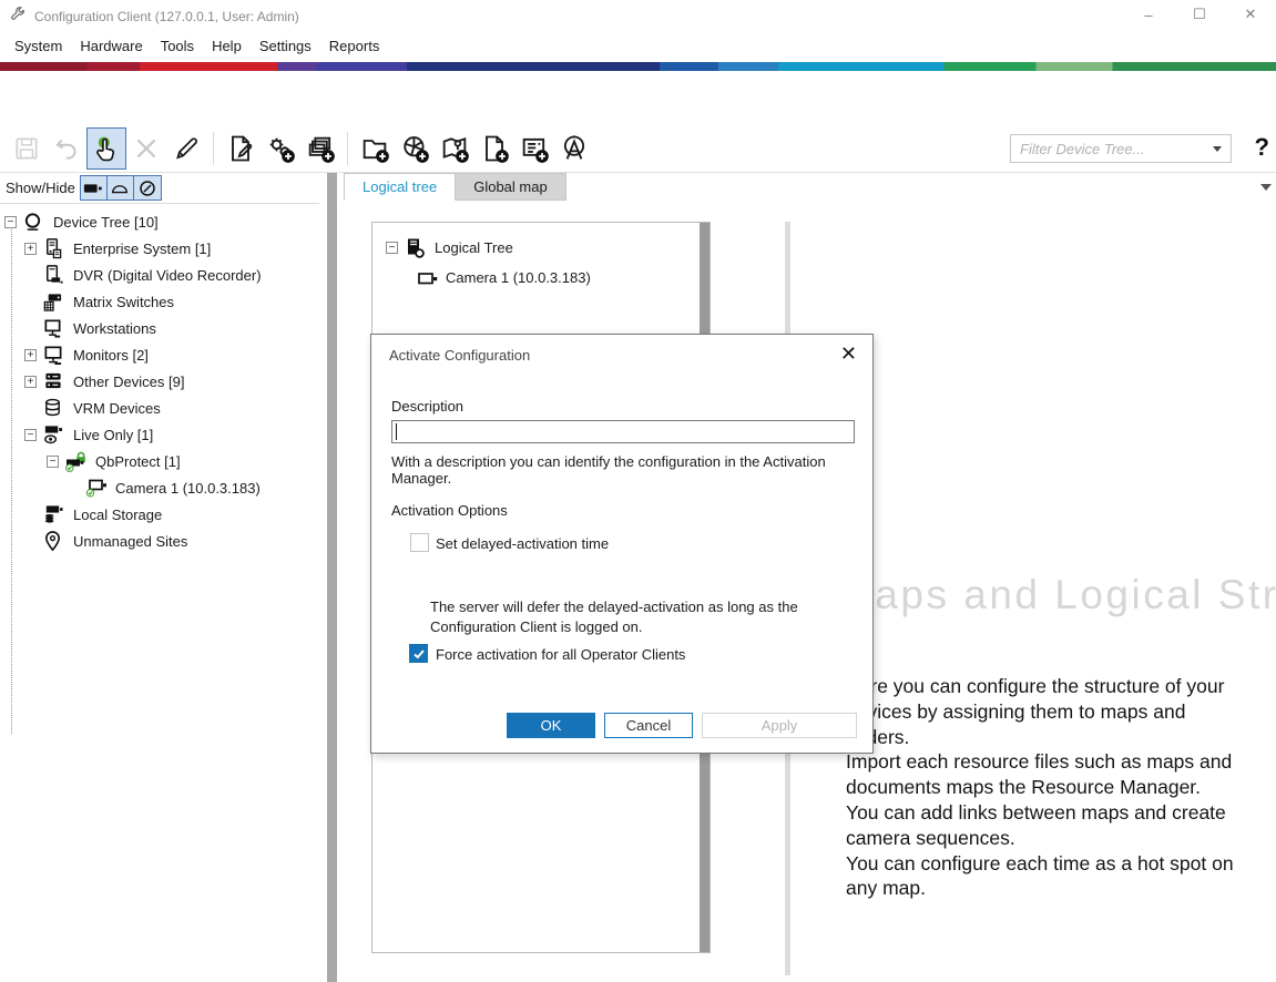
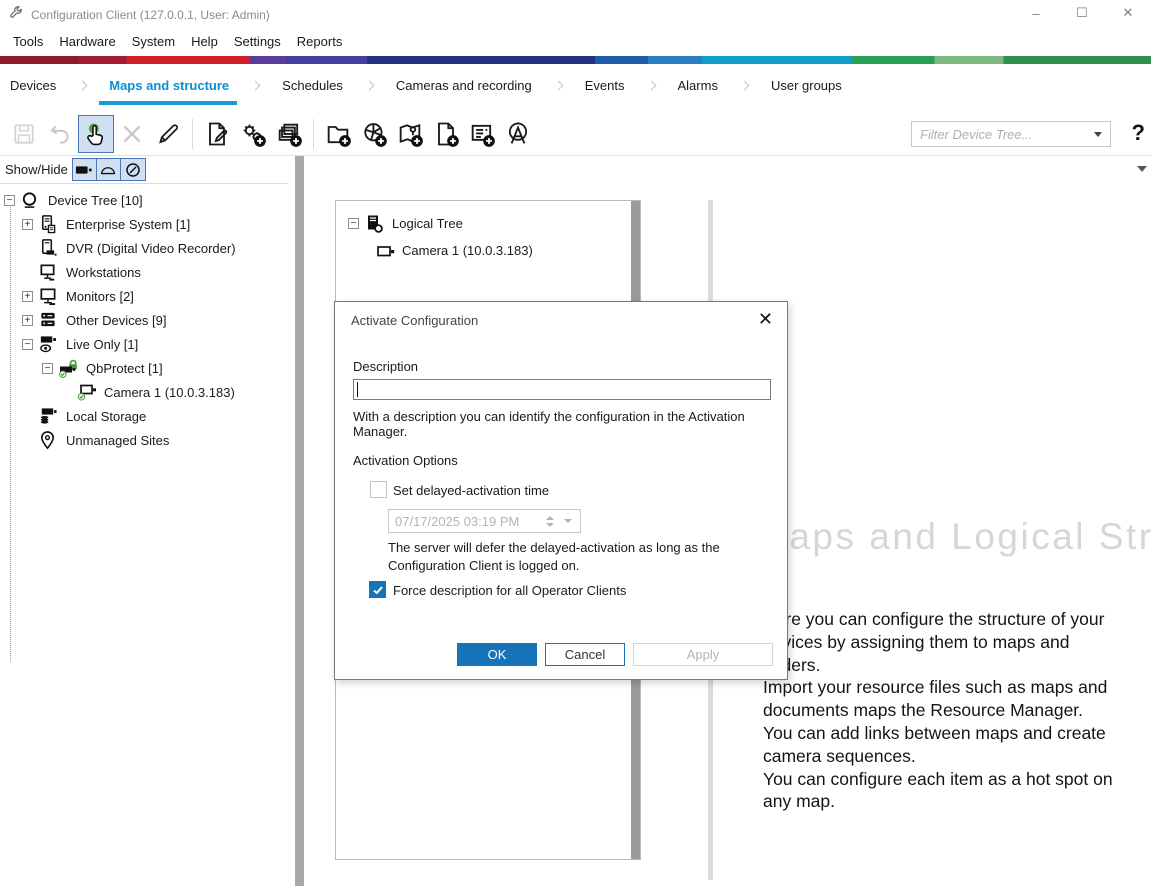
  Configuration Client (127.0.0.1, User: Admin)
  –
  ☐
  ✕
- System
+ Tools
  Hardware
- Tools
+ System
  Help
  Settings
  Reports
+ Devices
+ Maps and structure
+ Schedules
+ Cameras and recording
+ Events
+ Alarms
+ User groups
  Filter Device Tree...
  ?
  Show/Hide
  −
  Device Tree [10]
  +
  Enterprise System [1]
  DVR (Digital Video Recorder)
- Matrix Switches
  Workstations
  +
  Monitors [2]
  +
  Other Devices [9]
- VRM Devices
  −
  Live Only [1]
  −
  QbProtect [1]
  Camera 1 (10.0.3.183)
  Local Storage
  Unmanaged Sites
- Logical tree
- Global map
  −
  Logical Tree
  Camera 1 (10.0.3.183)
  re you can configure the structure of your
  ices by assigning them to maps and
- Import each resource files such as maps and
+ Import your resource files such as maps and
  documents maps the Resource Manager.
  You can add links between maps and create
  camera sequences.
- You can configure each time as a hot spot on
+ You can configure each item as a hot spot on
  any map.
  Activate Configuration
  ✕
  Description
  With a description you can identify the configuration in the Activation Manager.
  Activation Options
  Set delayed-activation time
+ 07/17/2025 03:19 PM
  The server will defer the delayed-activation as long as the Configuration Client is logged on.
- Force activation for all Operator Clients
+ Force description for all Operator Clients
  OK
  Cancel
  Apply
